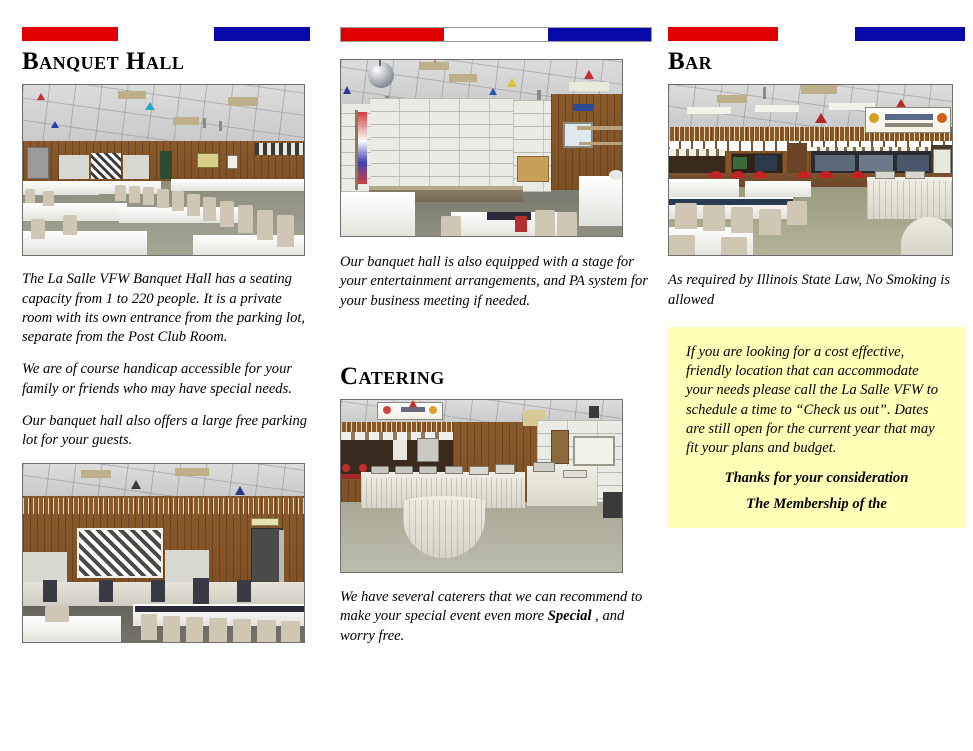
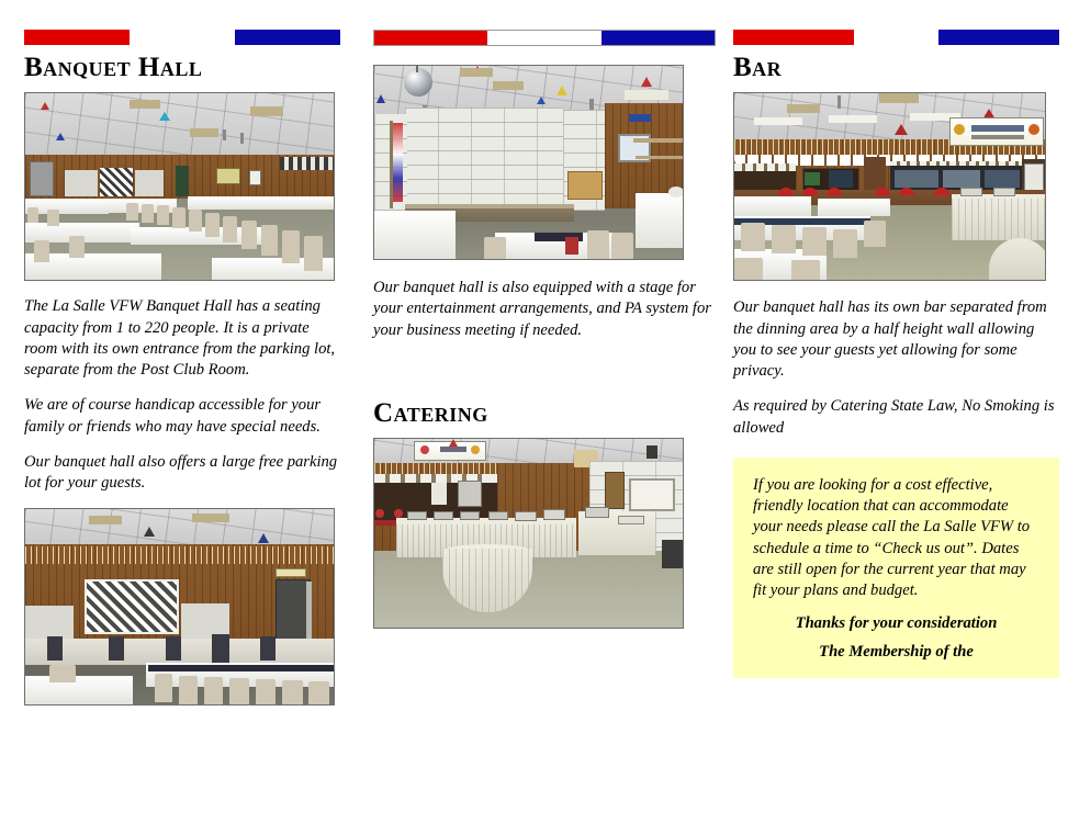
  Banquet Hall
  The La Salle VFW Banquet Hall has a seating capacity from 1 to 220 people. It is a private room with its own entrance from the parking lot, separate from the Post Club Room.
  We are of course handicap accessible for your family or friends who may have special needs.
  Our banquet hall also offers a large free parking lot for your guests.
  Our banquet hall is also equipped with a stage for your entertainment arrangements, and PA system for your business meeting if needed.
  Catering
- We have several caterers that we can recommend to make your special event even more Special , and worry free.
  Bar
+ Our banquet hall has its own bar separated from the dinning area by a half height wall allowing you to see your guests yet allowing for some privacy.
- As required by Illinois State Law, No Smoking is allowed
+ As required by Catering State Law, No Smoking is allowed
  If you are looking for a cost effective, friendly location that can accommodate your needs please call the La Salle VFW to schedule a time to “Check us out”. Dates are still open for the current year that may fit your plans and budget.
  Thanks for your consideration
  The Membership of the
